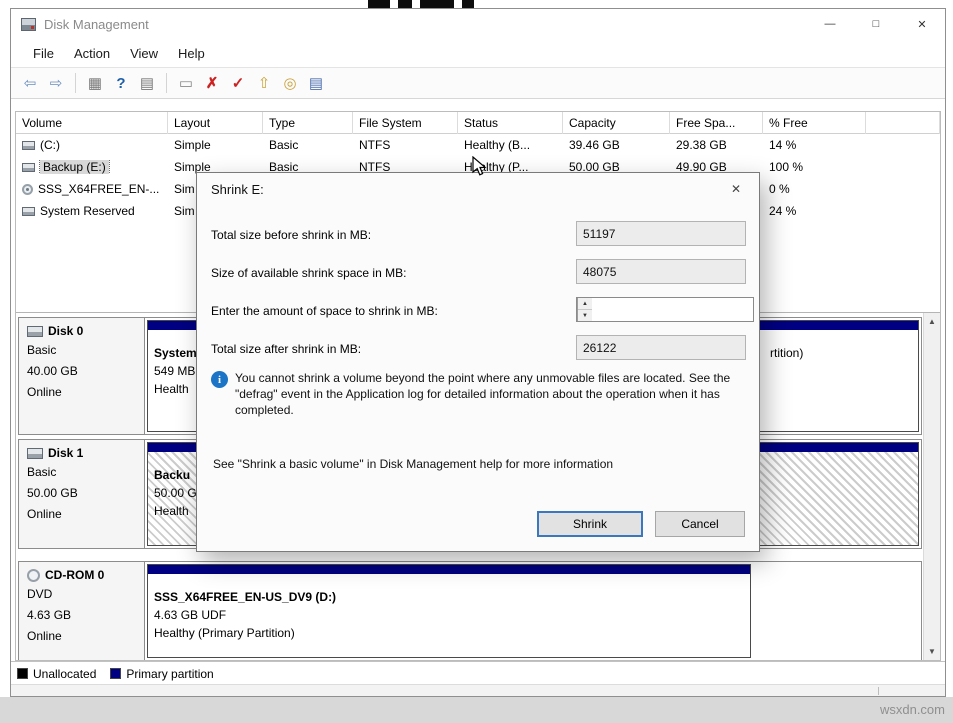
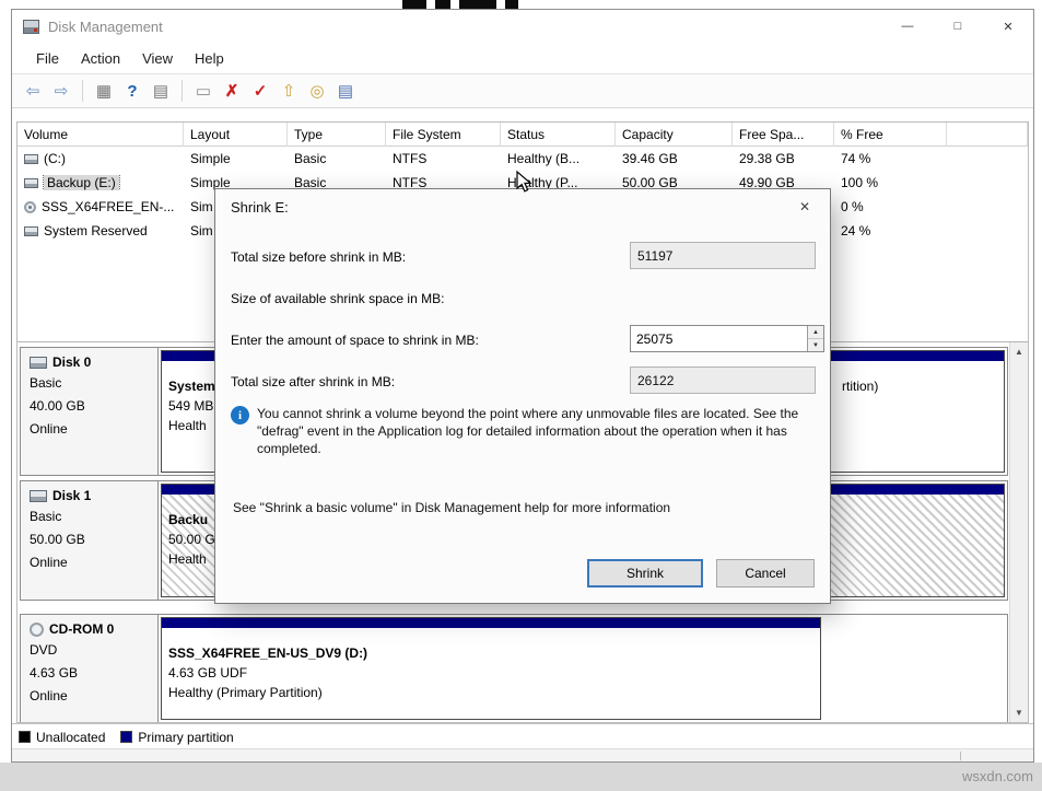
  Disk Management
  —
  □
  ✕
  File
  Action
  View
  Help
  ⇦
  ⇨
  ▦
  ?
  ▤
  ▭
  ✗
  ✓
  ⇧
  ◎
  ▤
  Volume
  Layout
  Type
  File System
  Status
  Capacity
  Free Spa...
  % Free
  (C:)
  Simple
  Basic
  NTFS
  Healthy (B...
  39.46 GB
  29.38 GB
- 14 %
+ 74 %
  Backup (E:)
  Simple
  Basic
  NTFS
  Hlthy (P...
  50.00 GB
  49.90 GB
  100 %
  SSS_X64FREE_EN-...
  Sim
  0 %
  System Reserved
  Sim
  24 %
  Disk 0
  Basic
  40.00 GB
  Online
  System
  549 MB
  Health
  rtition)
  Disk 1
  Basic
  50.00 GB
  Online
  Backu
  50.00 G
  Health
  CD-ROM 0
  DVD
  4.63 GB
  Online
  SSS_X64FREE_EN-US_DV9 (D:)
  4.63 GB UDF
  Healthy (Primary Partition)
  ▲
  ▼
  Unallocated
  Primary partition
  Shrink E:
  ✕
  Total size before shrink in MB:
  51197
  Size of available shrink space in MB:
- 48075
  Enter the amount of space to shrink in MB:
+ 25075
  Total size after shrink in MB:
  26122
  i
  You cannot shrink a volume beyond the point where any unmovable files are located. See the "defrag" event in the Application log for detailed information about the operation when it has completed.
  See "Shrink a basic volume" in Disk Management help for more information
  Shrink
  Cancel
  wsxdn.com
